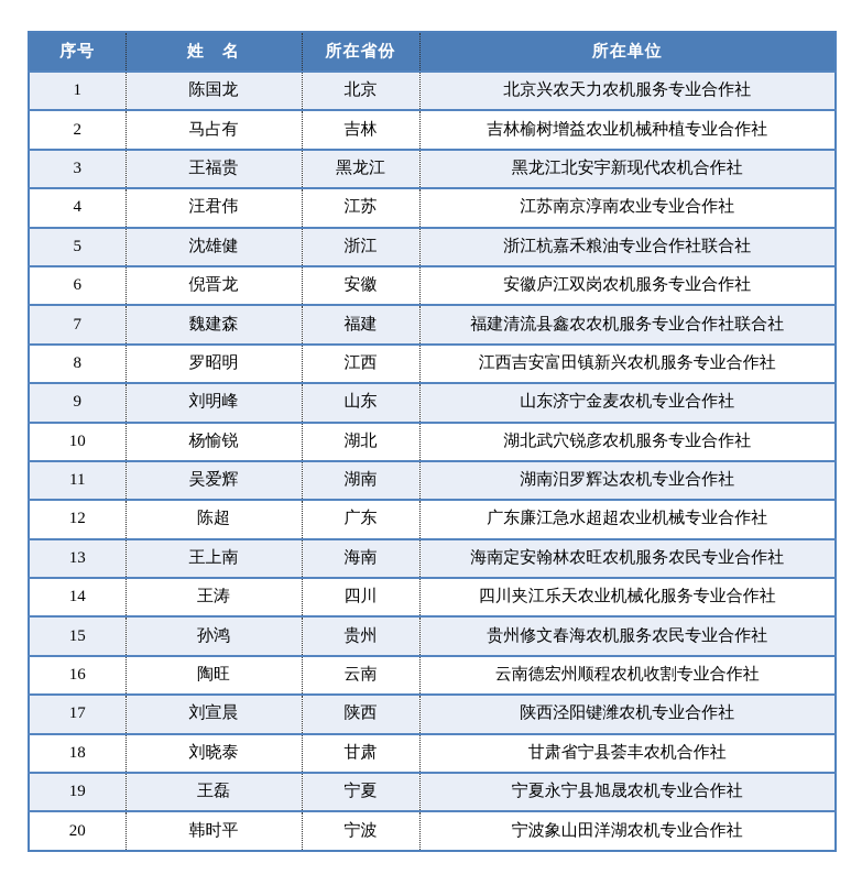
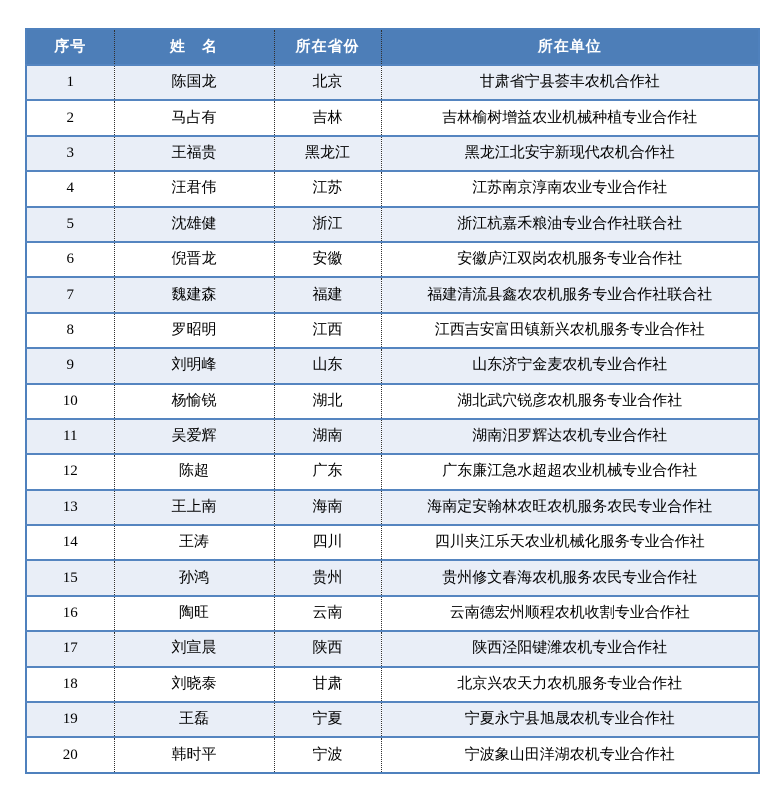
  序号	姓 名	所在省份	所在单位
- 1	陈国龙	北京	北京兴农天力农机服务专业合作社
+ 1	陈国龙	北京	甘肃省宁县荟丰农机合作社
  2	马占有	吉林	吉林榆树增益农业机械种植专业合作社
  3	王福贵	黑龙江	黑龙江北安宇新现代农机合作社
  4	汪君伟	江苏	江苏南京淳南农业专业合作社
  5	沈雄健	浙江	浙江杭嘉禾粮油专业合作社联合社
  6	倪晋龙	安徽	安徽庐江双岗农机服务专业合作社
  7	魏建森	福建	福建清流县鑫农农机服务专业合作社联合社
  8	罗昭明	江西	江西吉安富田镇新兴农机服务专业合作社
  9	刘明峰	山东	山东济宁金麦农机专业合作社
  10	杨愉锐	湖北	湖北武穴锐彦农机服务专业合作社
  11	吴爱辉	湖南	湖南汨罗辉达农机专业合作社
  12	陈超	广东	广东廉江急水超超农业机械专业合作社
  13	王上南	海南	海南定安翰林农旺农机服务农民专业合作社
  14	王涛	四川	四川夹江乐天农业机械化服务专业合作社
  15	孙鸿	贵州	贵州修文春海农机服务农民专业合作社
  16	陶旺	云南	云南德宏州顺程农机收割专业合作社
  17	刘宣晨	陕西	陕西泾阳键潍农机专业合作社
- 18	刘晓泰	甘肃	甘肃省宁县荟丰农机合作社
+ 18	刘晓泰	甘肃	北京兴农天力农机服务专业合作社
  19	王磊	宁夏	宁夏永宁县旭晟农机专业合作社
  20	韩时平	宁波	宁波象山田洋湖农机专业合作社
